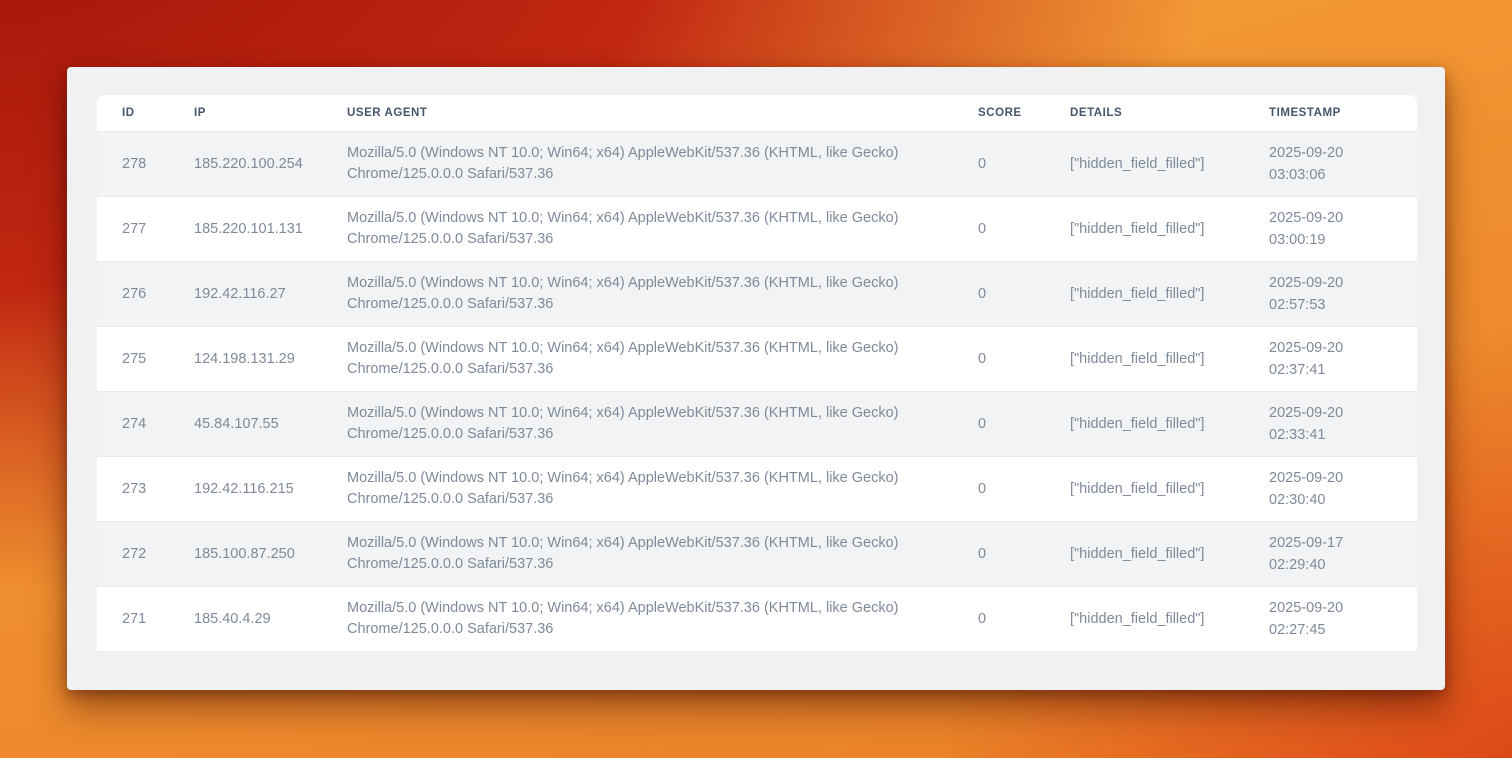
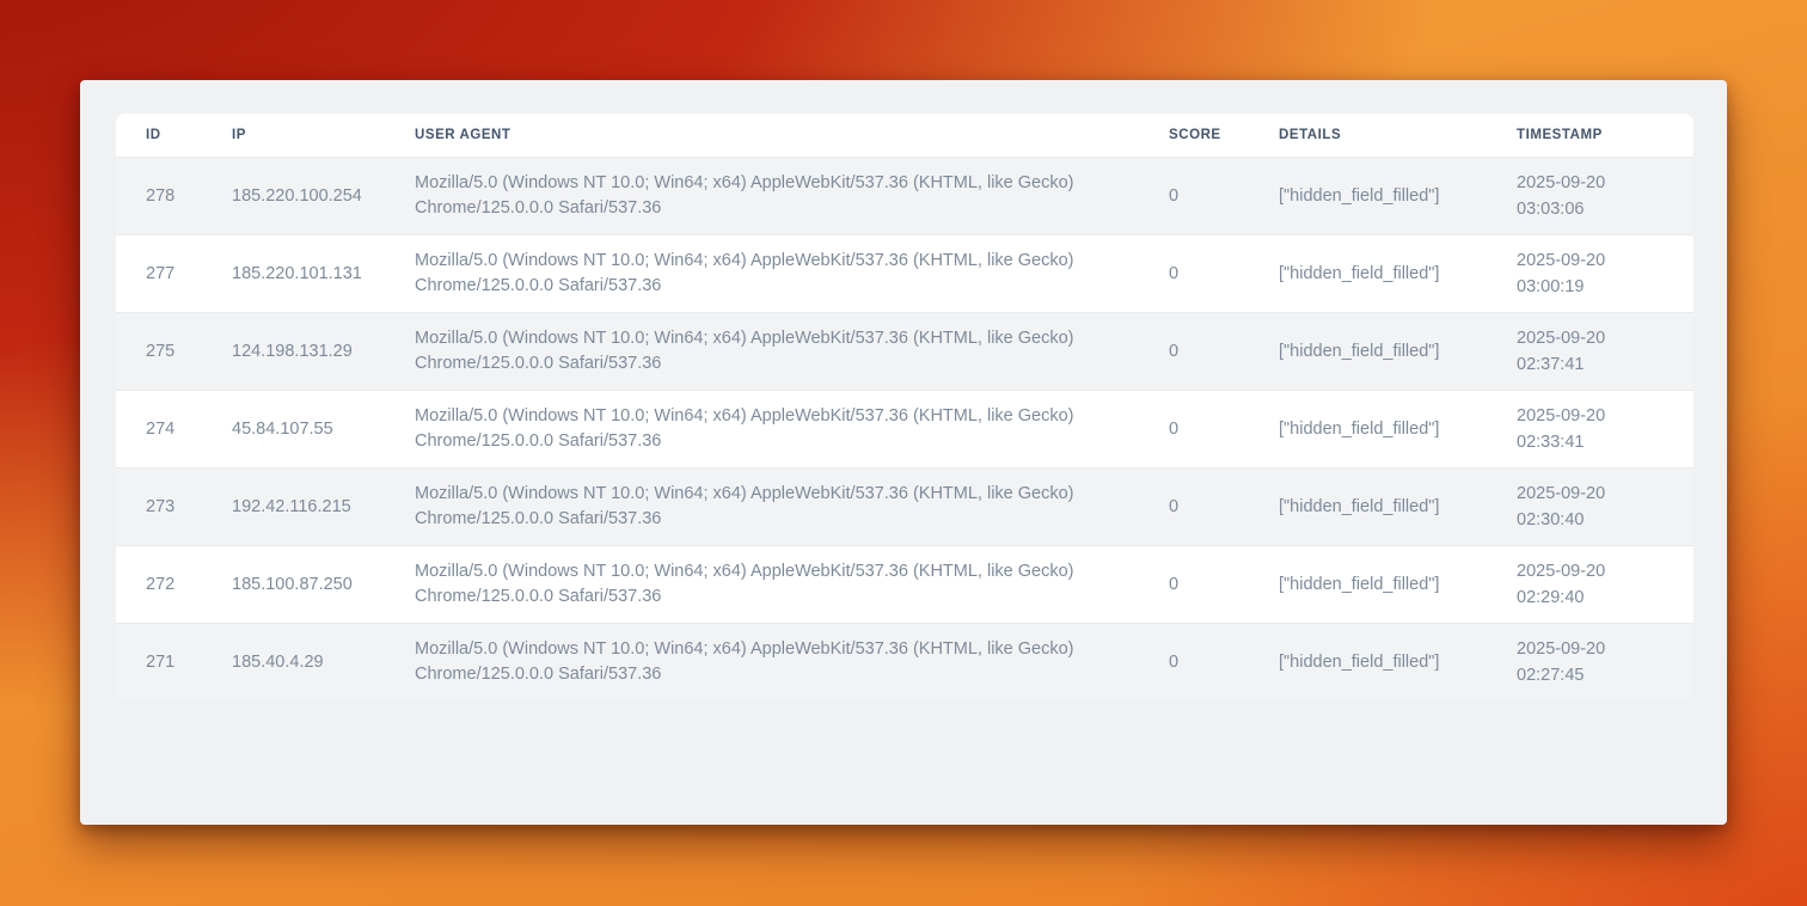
  ID	IP	USER AGENT	SCORE	DETAILS	TIMESTAMP
  278	185.220.100.254	Mozilla/5.0 (Windows NT 10.0; Win64; x64) AppleWebKit/537.36 (KHTML, like Gecko) Chrome/125.0.0.0 Safari/537.36	0	["hidden_field_filled"]	2025-09-20 03:03:06
  277	185.220.101.131	Mozilla/5.0 (Windows NT 10.0; Win64; x64) AppleWebKit/537.36 (KHTML, like Gecko) Chrome/125.0.0.0 Safari/537.36	0	["hidden_field_filled"]	2025-09-20 03:00:19
- 276	192.42.116.27	Mozilla/5.0 (Windows NT 10.0; Win64; x64) AppleWebKit/537.36 (KHTML, like Gecko) Chrome/125.0.0.0 Safari/537.36	0	["hidden_field_filled"]	2025-09-20 02:57:53
  275	124.198.131.29	Mozilla/5.0 (Windows NT 10.0; Win64; x64) AppleWebKit/537.36 (KHTML, like Gecko) Chrome/125.0.0.0 Safari/537.36	0	["hidden_field_filled"]	2025-09-20 02:37:41
  274	45.84.107.55	Mozilla/5.0 (Windows NT 10.0; Win64; x64) AppleWebKit/537.36 (KHTML, like Gecko) Chrome/125.0.0.0 Safari/537.36	0	["hidden_field_filled"]	2025-09-20 02:33:41
  273	192.42.116.215	Mozilla/5.0 (Windows NT 10.0; Win64; x64) AppleWebKit/537.36 (KHTML, like Gecko) Chrome/125.0.0.0 Safari/537.36	0	["hidden_field_filled"]	2025-09-20 02:30:40
- 272	185.100.87.250	Mozilla/5.0 (Windows NT 10.0; Win64; x64) AppleWebKit/537.36 (KHTML, like Gecko) Chrome/125.0.0.0 Safari/537.36	0	["hidden_field_filled"]	2025-09-17 02:29:40
+ 272	185.100.87.250	Mozilla/5.0 (Windows NT 10.0; Win64; x64) AppleWebKit/537.36 (KHTML, like Gecko) Chrome/125.0.0.0 Safari/537.36	0	["hidden_field_filled"]	2025-09-20 02:29:40
  271	185.40.4.29	Mozilla/5.0 (Windows NT 10.0; Win64; x64) AppleWebKit/537.36 (KHTML, like Gecko) Chrome/125.0.0.0 Safari/537.36	0	["hidden_field_filled"]	2025-09-20 02:27:45
